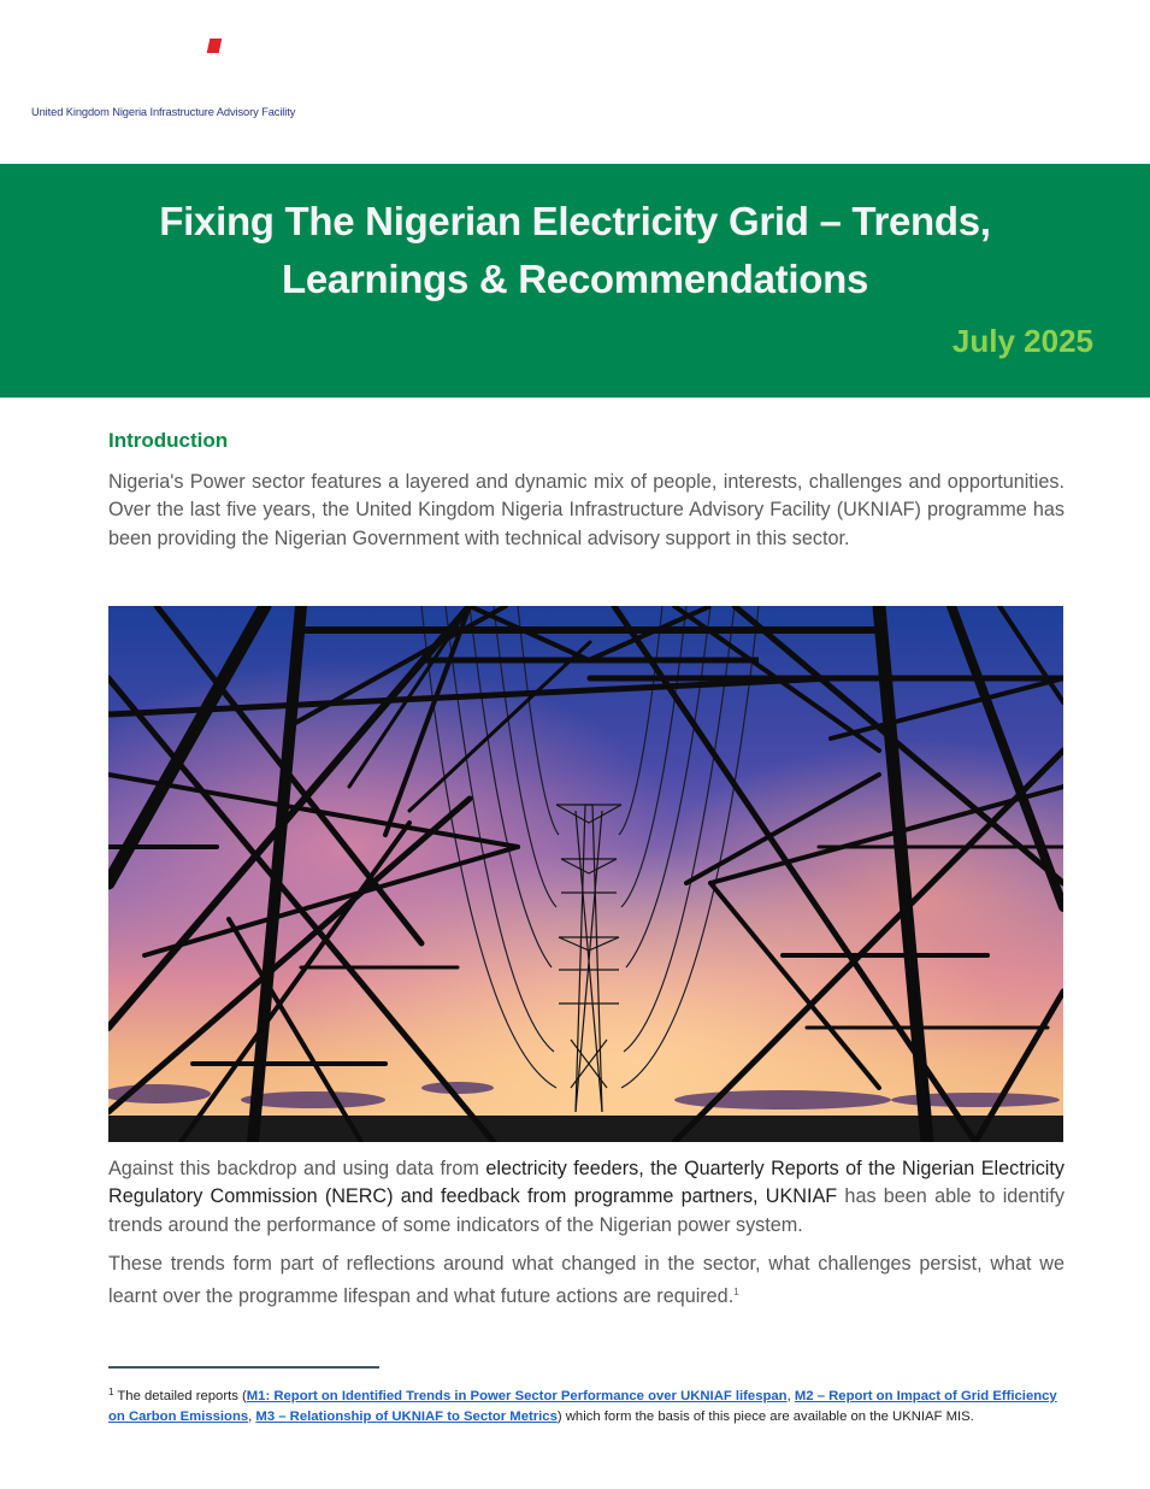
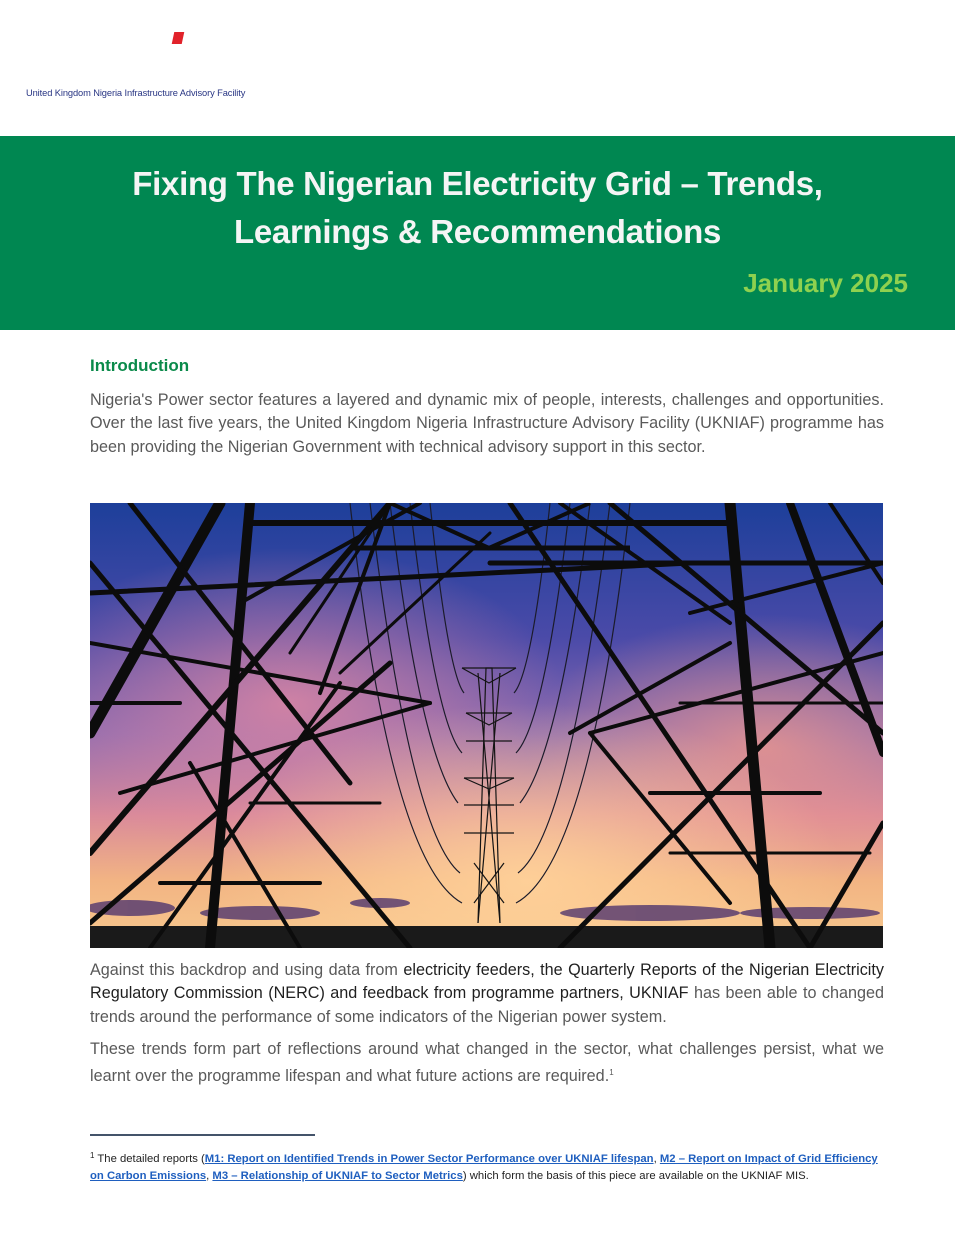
  United Kingdom Nigeria Infrastructure Advisory Facility
  Fixing The Nigerian Electricity Grid – Trends,
  Learnings & Recommendations
- July 2025
+ January 2025
  Introduction
  Nigeria's Power sector features a layered and dynamic mix of people, interests, challenges and opportunities. Over the last five years, the United Kingdom Nigeria Infrastructure Advisory Facility (UKNIAF) programme has been providing the Nigerian Government with technical advisory support in this sector.
- Against this backdrop and using data from electricity feeders, the Quarterly Reports of the Nigerian Electricity Regulatory Commission (NERC) and feedback from programme partners, UKNIAF has been able to identify trends around the performance of some indicators of the Nigerian power system.
+ Against this backdrop and using data from electricity feeders, the Quarterly Reports of the Nigerian Electricity Regulatory Commission (NERC) and feedback from programme partners, UKNIAF has been able to changed trends around the performance of some indicators of the Nigerian power system.
  These trends form part of reflections around what changed in the sector, what challenges persist, what we learnt over the programme lifespan and what future actions are required.1
  1 The detailed reports (M1: Report on Identified Trends in Power Sector Performance over UKNIAF lifespan, M2 – Report on Impact of Grid Efficiency on Carbon Emissions, M3 – Relationship of UKNIAF to Sector Metrics) which form the basis of this piece are available on the UKNIAF MIS.
